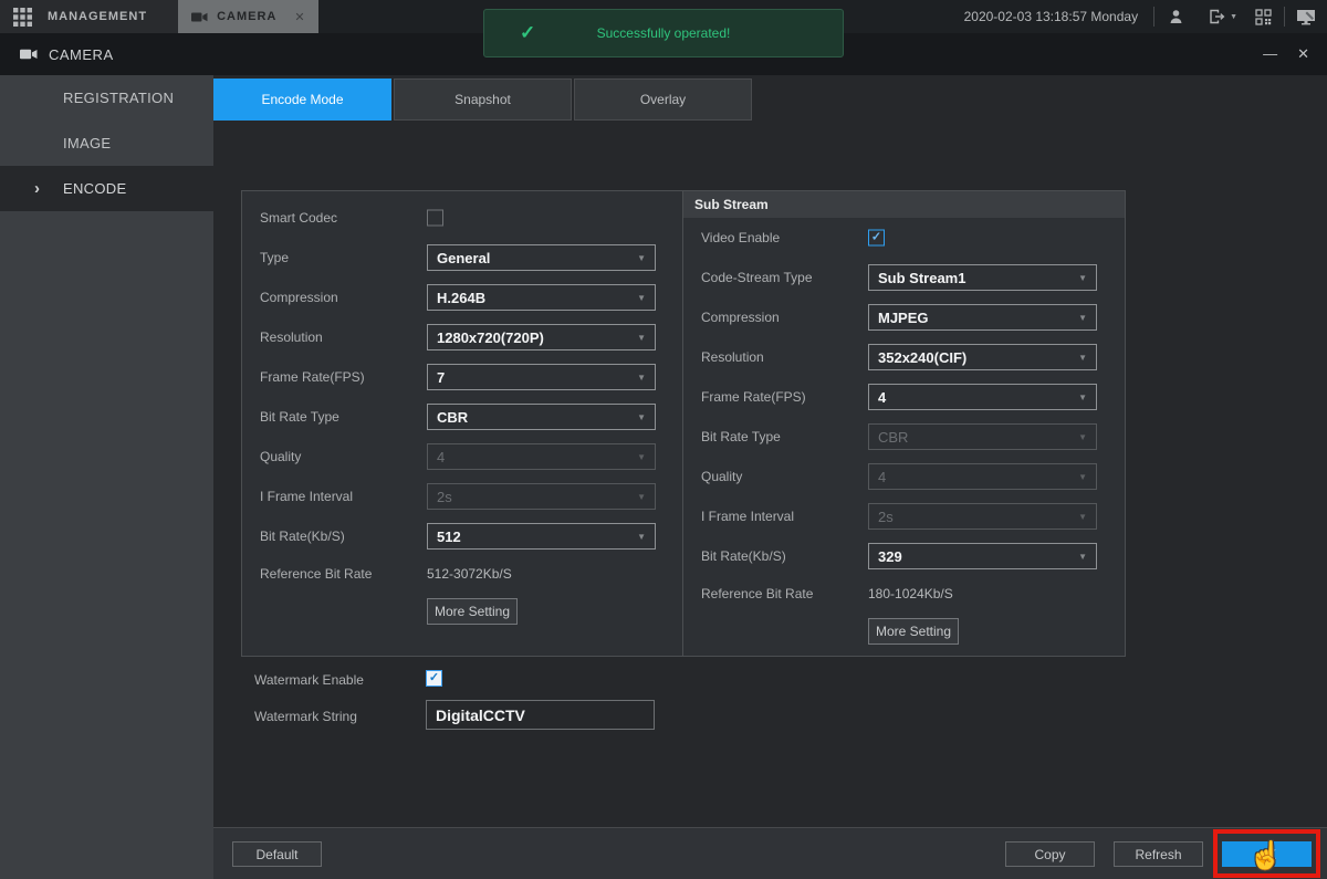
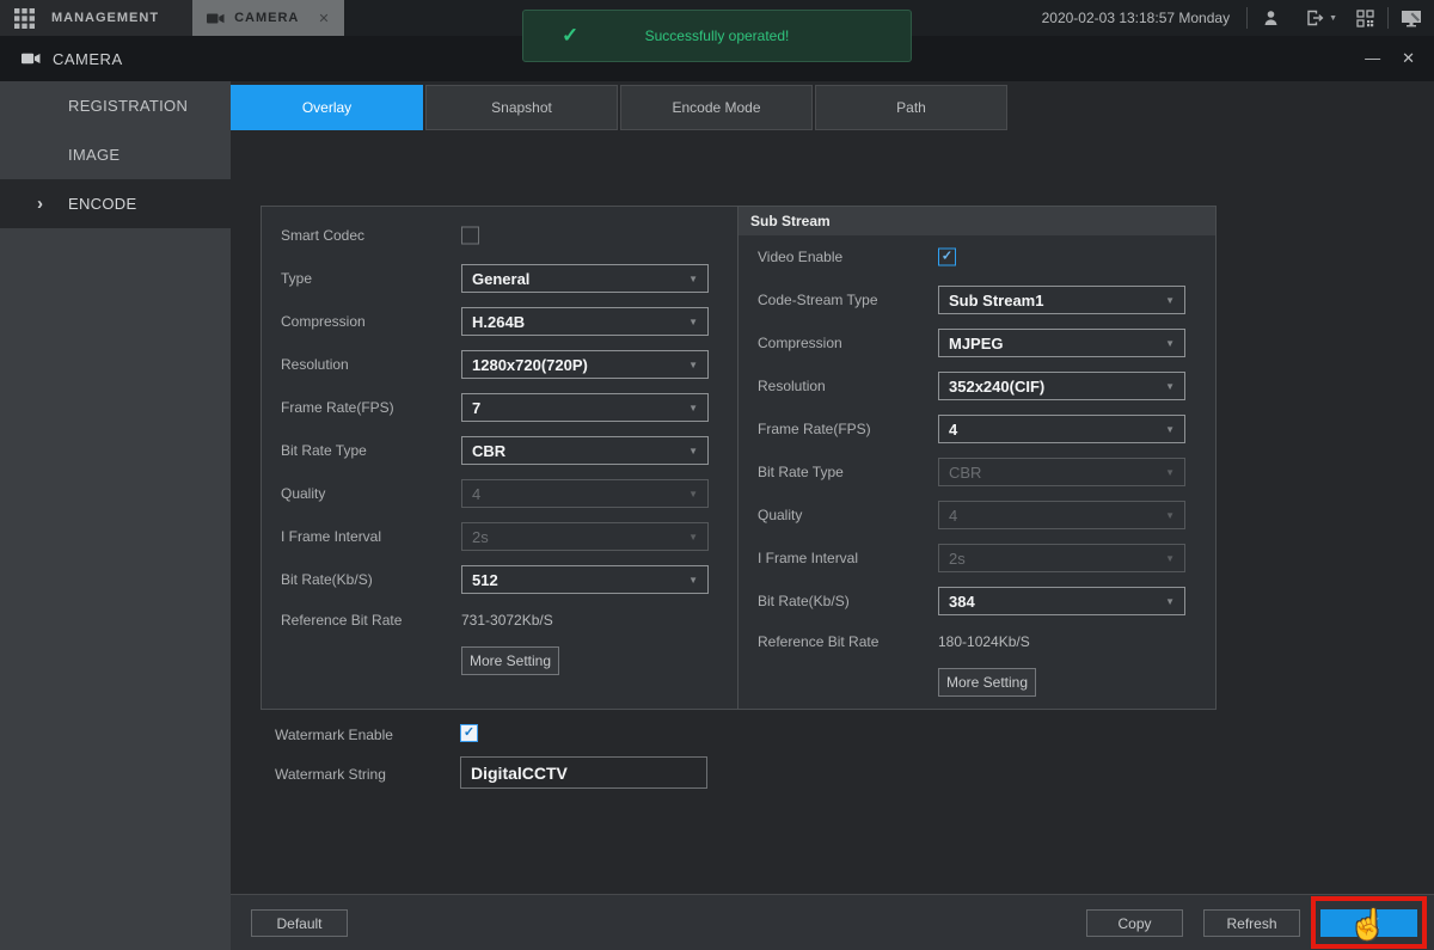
  MANAGEMENT
  CAMERA
  ✕
  2020-02-03 13:18:57 Monday
  CAMERA
  —
  ✕
  ✓
  Successfully operated!
  REGISTRATION
  IMAGE
  ›
  ENCODE
- Encode Mode
+ Overlay
  Snapshot
- Overlay
+ Encode Mode
+ Path
  Smart Codec
  Type
  General
  ▼
  Compression
  H.264B
  ▼
  Resolution
  1280x720(720P)
  ▼
  Frame Rate(FPS)
  7
  ▼
  Bit Rate Type
  CBR
  ▼
  Quality
  4
  ▼
  I Frame Interval
  2s
  ▼
  Bit Rate(Kb/S)
  512
  ▼
  Reference Bit Rate
- 512-3072Kb/S
+ 731-3072Kb/S
  More Setting
  Sub Stream
  Video Enable
  ✓
  Code-Stream Type
  Sub Stream1
  ▼
  Compression
  MJPEG
  ▼
  Resolution
  352x240(CIF)
  ▼
  Frame Rate(FPS)
  4
  ▼
  Bit Rate Type
  CBR
  ▼
  Quality
  4
  ▼
  I Frame Interval
  2s
  ▼
  Bit Rate(Kb/S)
- 329
+ 384
  ▼
  Reference Bit Rate
  180-1024Kb/S
  More Setting
  Watermark Enable
  ✓
  Watermark String
  DigitalCCTV
  Default
  Copy
  Refresh
  OK
  ☝
